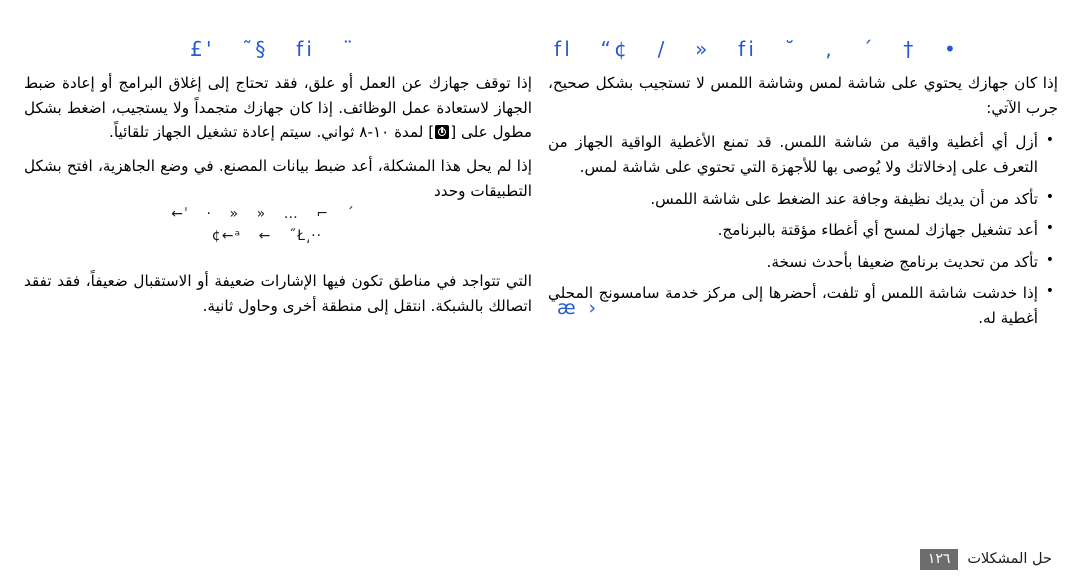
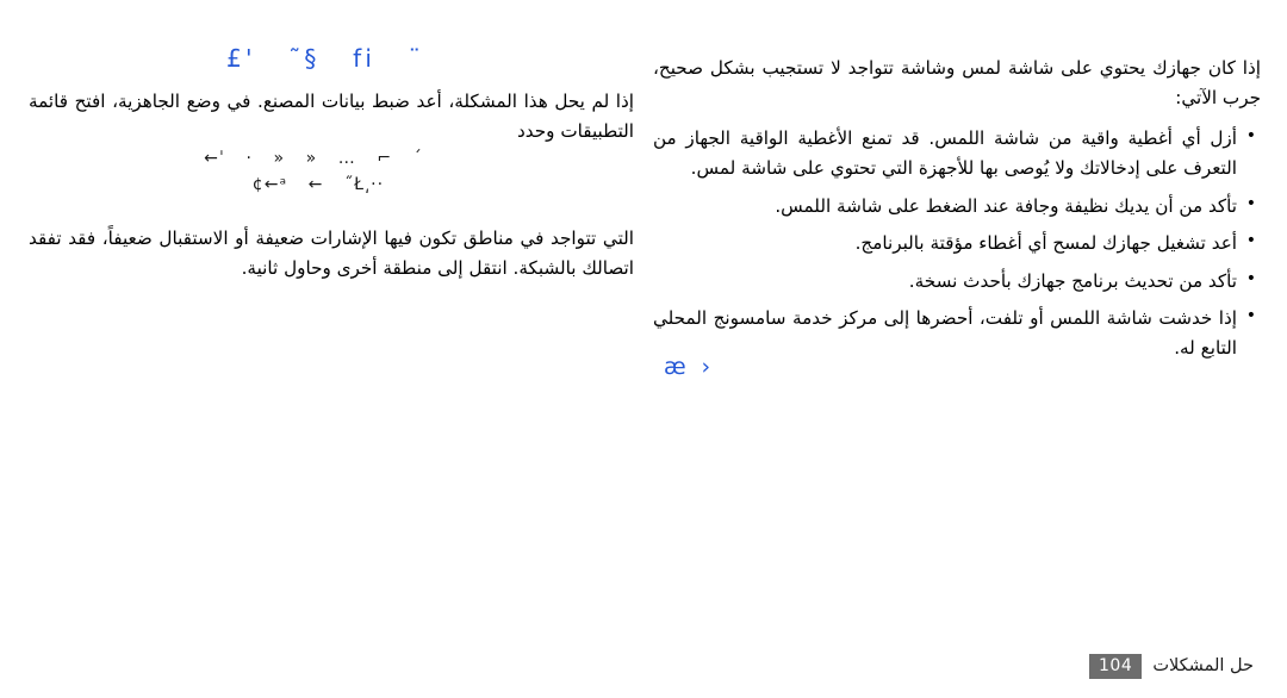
- fl “¢ / » fi ˘ , ´ † •
- إذا كان جهازك يحتوي على شاشة لمس وشاشة اللمس لا تستجيب بشكل صحيح، جرب الآتي:
+ إذا كان جهازك يحتوي على شاشة لمس وشاشة تتواجد لا تستجيب بشكل صحيح، جرب الآتي:
  أزل أي أغطية واقية من شاشة اللمس. قد تمنع الأغطية الواقية الجهاز من التعرف على إدخالاتك ولا يُوصى بها للأجهزة التي تحتوي على شاشة لمس.
  تأكد من أن يديك نظيفة وجافة عند الضغط على شاشة اللمس.
  أعد تشغيل جهازك لمسح أي أغطاء مؤقتة بالبرنامج.
- تأكد من تحديث برنامج ضعيفا بأحدث نسخة.
+ تأكد من تحديث برنامج جهازك بأحدث نسخة.
- إذا خدشت شاشة اللمس أو تلفت، أحضرها إلى مركز خدمة سامسونج المحلي أغطية له.
+ إذا خدشت شاشة اللمس أو تلفت، أحضرها إلى مركز خدمة سامسونج المحلي التابع له.
  £' ˜§ fi ¨
- إذا توقف جهازك عن العمل أو علق، فقد تحتاج إلى إغلاق البرامج أو إعادة ضبط الجهاز لاستعادة عمل الوظائف. إذا كان جهازك متجمداً ولا يستجيب، اضغط بشكل مطول على [] لمدة ١٠-٨ ثواني. سيتم إعادة تشغيل الجهاز تلقائياً.
- إذا لم يحل هذا المشكلة، أعد ضبط بيانات المصنع. في وضع الجاهزية، افتح بشكل التطبيقات وحدد
+ إذا لم يحل هذا المشكلة، أعد ضبط بيانات المصنع. في وضع الجاهزية، افتح قائمة التطبيقات وحدد
  ←ˈ · » » … ⌐ ´
  ¢←ᵃ ← ˝Ł͵··
  التي تتواجد في مناطق تكون فيها الإشارات ضعيفة أو الاستقبال ضعيفاً، فقد تفقد اتصالك بالشبكة. انتقل إلى منطقة أخرى وحاول ثانية.
  æ ›
  حل المشكلات
- ١٢٦
+ 104
